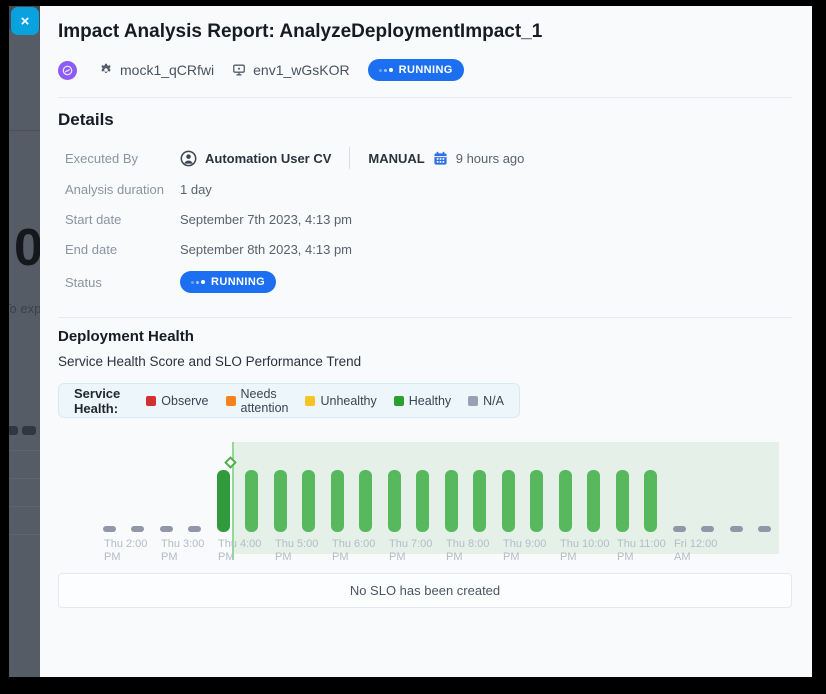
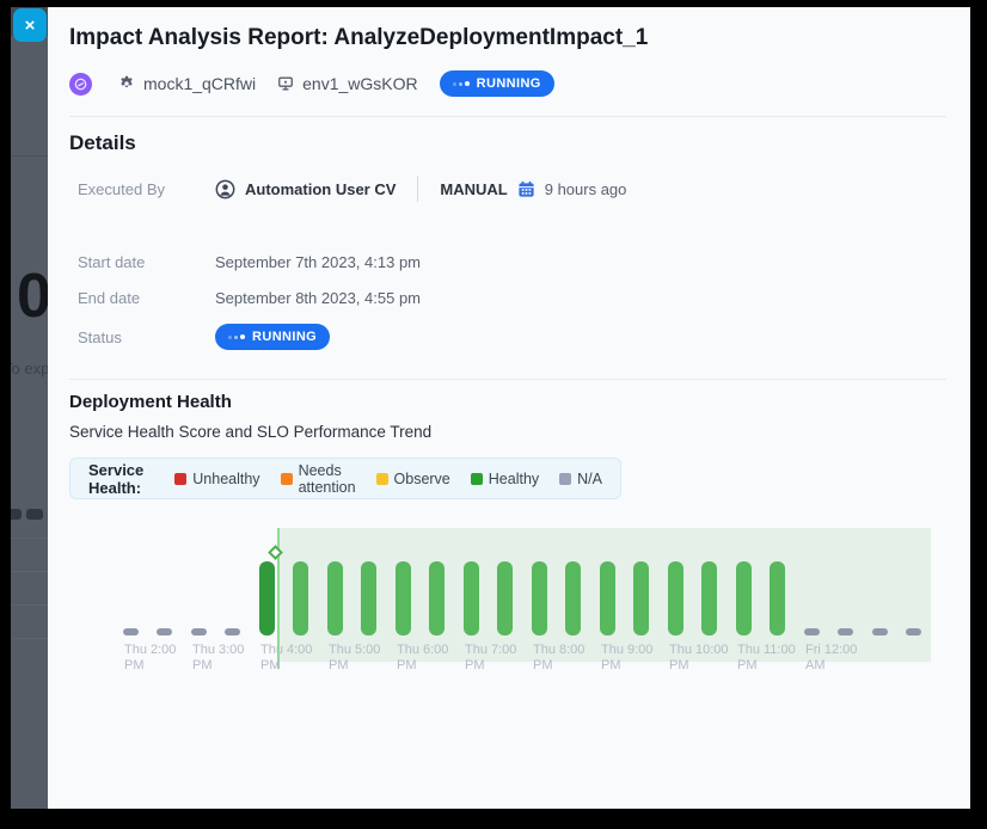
  0
  o exp
  ×
  Impact Analysis Report: AnalyzeDeploymentImpact_1
  mock1_qCRfwi
  env1_wGsKOR
  RUNNING
  Details
  Executed By
  Automation User CV
  MANUAL
  9 hours ago
- Analysis duration
- 1 day
  Start date
  September 7th 2023, 4:13 pm
  End date
- September 8th 2023, 4:13 pm
+ September 8th 2023, 4:55 pm
  Status
  RUNNING
  Deployment Health
  Service Health Score and SLO Performance Trend
  Service Health:
- Observe
+ Unhealthy
  Needs attention
- Unhealthy
+ Observe
  Healthy
  N/A
  Thu 2:00
  PM
  Thu 3:00
  PM
  Thu 4:00
  PM
  Thu 5:00
  PM
  Thu 6:00
  PM
  Thu 7:00
  PM
  Thu 8:00
  PM
  Thu 9:00
  PM
  Thu 10:00
  PM
  Thu 11:00
  PM
  Fri 12:00
  AM
- No SLO has been created
